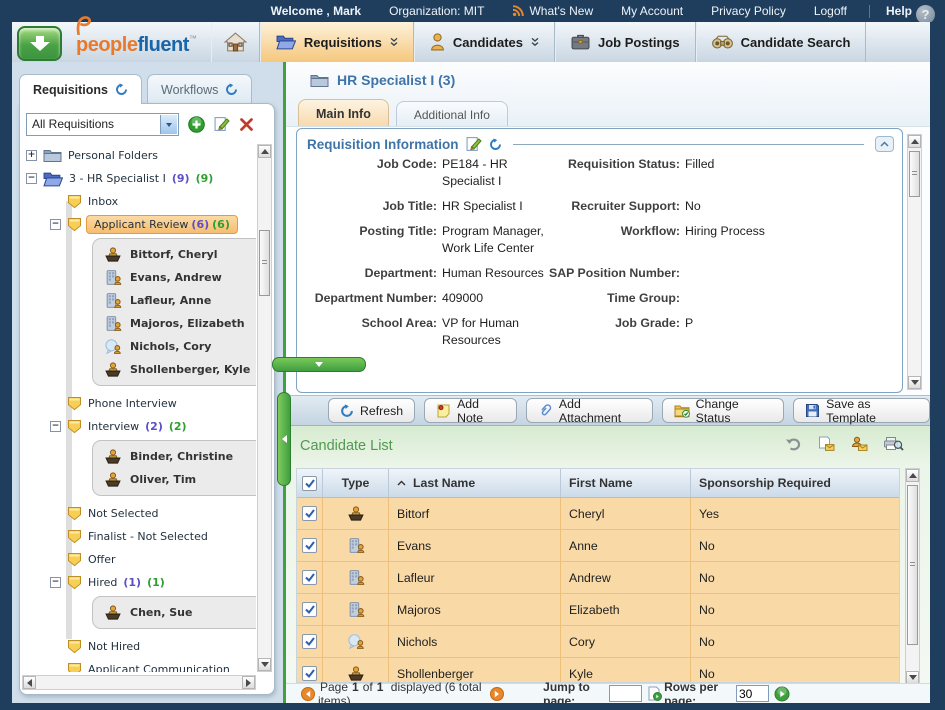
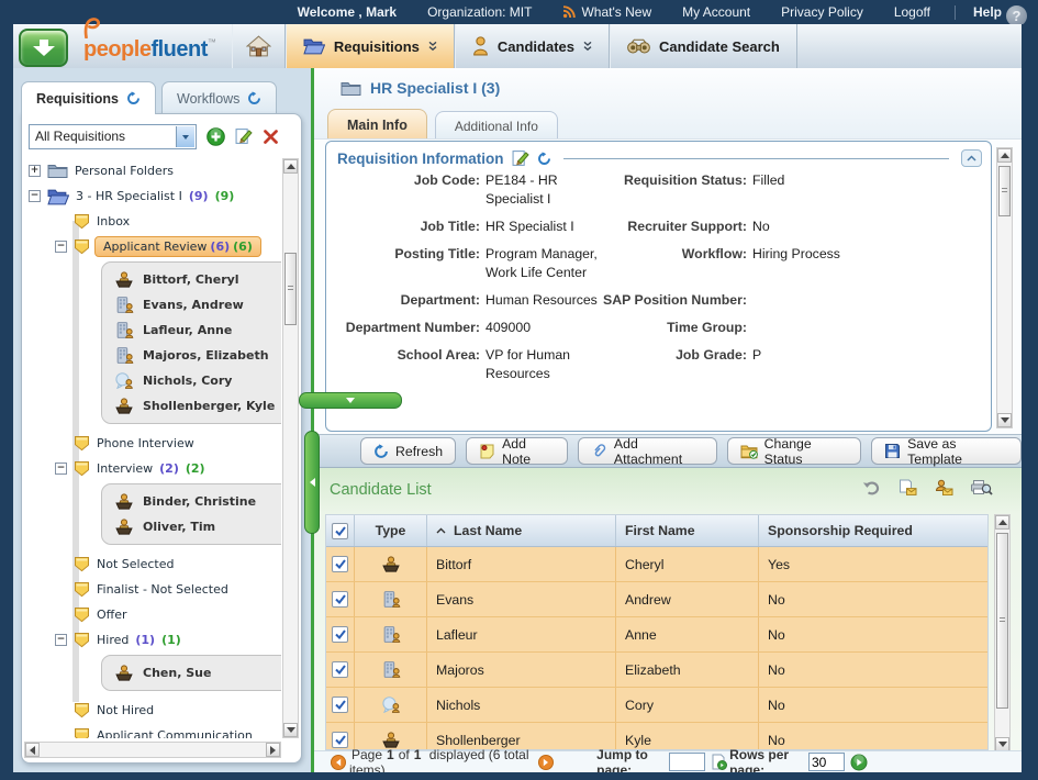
  Welcome , Mark
  Organization: MIT
  What's New
  My Account
  Privacy Policy
  Logoff
  Help
  ?
  peoplefluent™
  Requisitions
  Candidates
- Job Postings
  Candidate Search
  Requisitions
  Workflows
  All Requisitions
  +
  Personal Folders
  −
  3 - HR Specialist I
  (9)
  (9)
  Inbox
  −
  Applicant Review
  (6)
  (6)
  Bittorf, Cheryl
  Evans, Andrew
  Lafleur, Anne
  Majoros, Elizabeth
  Nichols, Cory
  Shollenberger, Kyle
  Phone Interview
  −
  Interview
  (2)
  (2)
  Binder, Christine
  Oliver, Tim
  Not Selected
  Finalist - Not Selected
  Offer
  −
  Hired
  (1)
  (1)
  Chen, Sue
  Not Hired
  Applicant Communication
  HR Specialist I (3)
  Main Info
  Additional Info
  Requisition Information
  Job Code:
  PE184 - HR Specialist I
  Requisition Status:
  Filled
  Job Title:
  HR Specialist I
  Recruiter Support:
  No
  Posting Title:
  Program Manager, Work Life Center
  Workflow:
  Hiring Process
  Department:
  Human Resources
  SAP Position Number:
  Department Number:
  409000
  Time Group:
  School Area:
  VP for Human Resources
  Job Grade:
  P
  Refresh
  Add Note
  Add Attachment
  Change Status
  Save as Template
  Candidate List
  Type
  Last Name
  First Name
  Sponsorship Required
  Bittorf
  Cheryl
  Yes
  Evans
- Anne
+ Andrew
  No
  Lafleur
- Andrew
+ Anne
  No
  Majoros
  Elizabeth
  No
  Nichols
  Cory
  No
  Shollenberger
  Kyle
  No
  Page 1 of 1 displayed (6 total items)
  Jump to page:
  Rows per page:
  30
